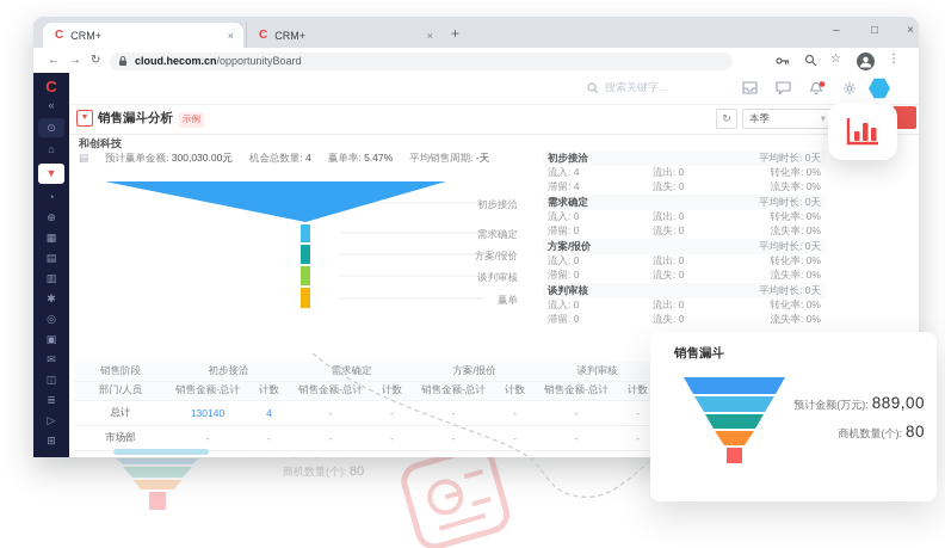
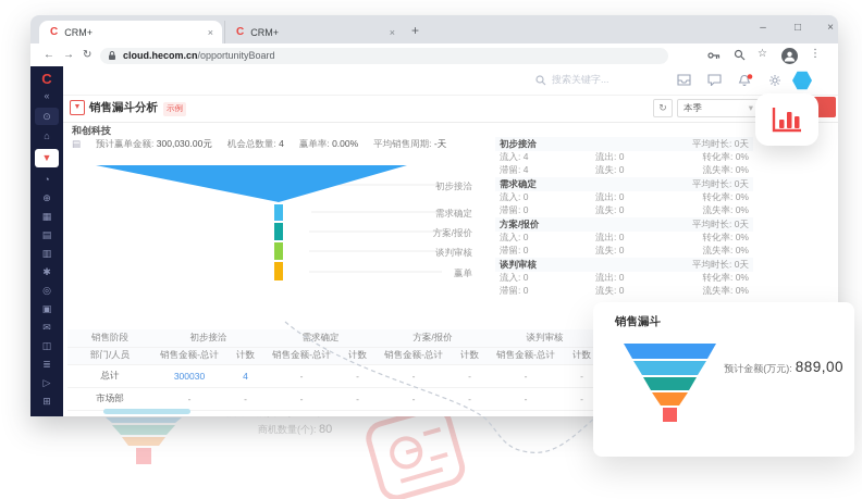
  商机数量(个): 80
  C
  CRM+
  ×
  C
  CRM+
  ×
  +
  –
  □
  ×
  ←
  →
  ↻
  cloud.hecom.cn
  /opportunityBoard
  ☆
  ⋮
  搜索关键字...
  销售漏斗分析
  示例
  ↻
  本季
  ▾
  C
  «
  ⊙
  ⌂
  ▼
  ◔
  ⊕
  ▦
  ▤
  ▥
  ✱
  ◎
  ▣
  ✉
  ◫
  ≣
  ▷
  ⊞
  和创科技
  ▤
  预计赢单金额: 300,030.00元
  机会总数量: 4
- 赢单率: 5.47%
+ 赢单率: 0.00%
  平均销售周期: -天
  初步接洽
  平均时长: 0天
  流入: 4
  流出: 0
  转化率: 0%
  滞留: 4
  流失: 0
  流失率: 0%
  需求确定
  平均时长: 0天
  流入: 0
  流出: 0
  转化率: 0%
  滞留: 0
  流失: 0
  流失率: 0%
  方案/报价
  平均时长: 0天
  流入: 0
  流出: 0
  转化率: 0%
  滞留: 0
  流失: 0
  流失率: 0%
  谈判审核
  平均时长: 0天
  流入: 0
  流出: 0
  转化率: 0%
  滞留: 0
  流失: 0
  流失率: 0%
  销售阶段	初步接洽	需求确定	方案/报价	谈判审核
  部门/人员	销售金额-总计	计数	销售金额-总计	计数	销售金额-总计	计数	销售金额-总计	计数
- 总计	130140	4	-	-	-	-	-	-
+ 总计	300030	4	-	-	-	-	-	-
  市场部	-	-	-	-	-	-	-	-
  初步接洽
  需求确定
  方案/报价
  谈判审核
  赢单
  销售漏斗
  预计金额(万元):
  889,00
- 商机数量(个):
- 80
